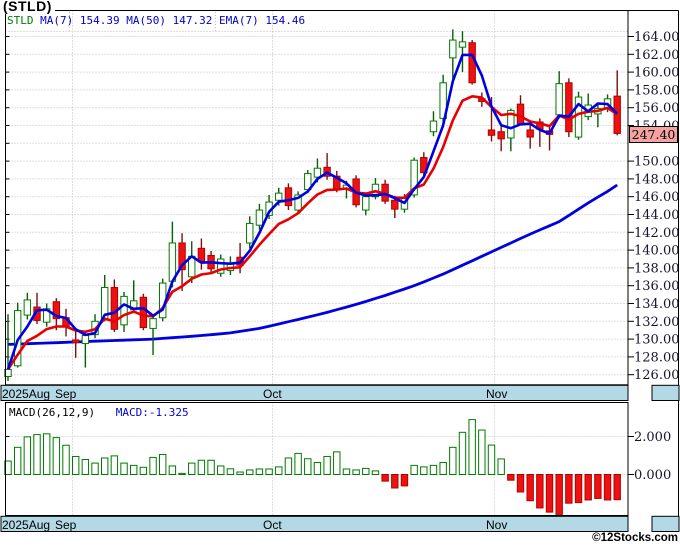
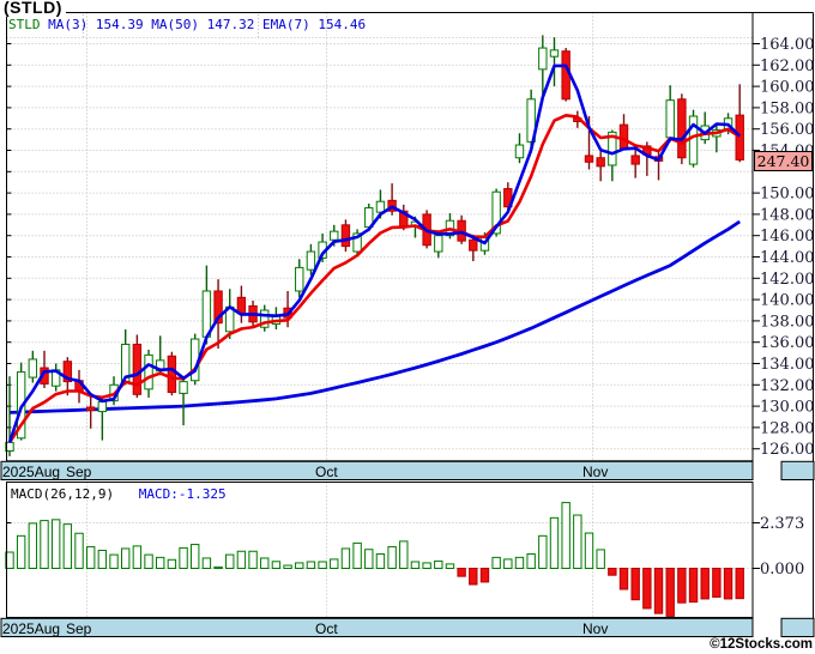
  164.00
  162.00
  160.00
  158.00
  156.00
  150.00
  148.00
  146.00
  144.00
  142.00
  140.00
  138.00
  136.00
  134.00
  132.00
  130.00
  128.00
  126.00
- 2.000
+ 2.373
  0.000
  (STLD)
- STLD MA(7) 154.39 MA(50) 147.32 EMA(7) 154.46
+ STLD MA(3) 154.39 MA(50) 147.32 EMA(7) 154.46
  247.40
  MACD(26,12,9) MACD:-1.325
  2025Aug
  Sep
  Oct
  Nov
  2025Aug
  Sep
  Oct
  Nov
  ©12Stocks.com
